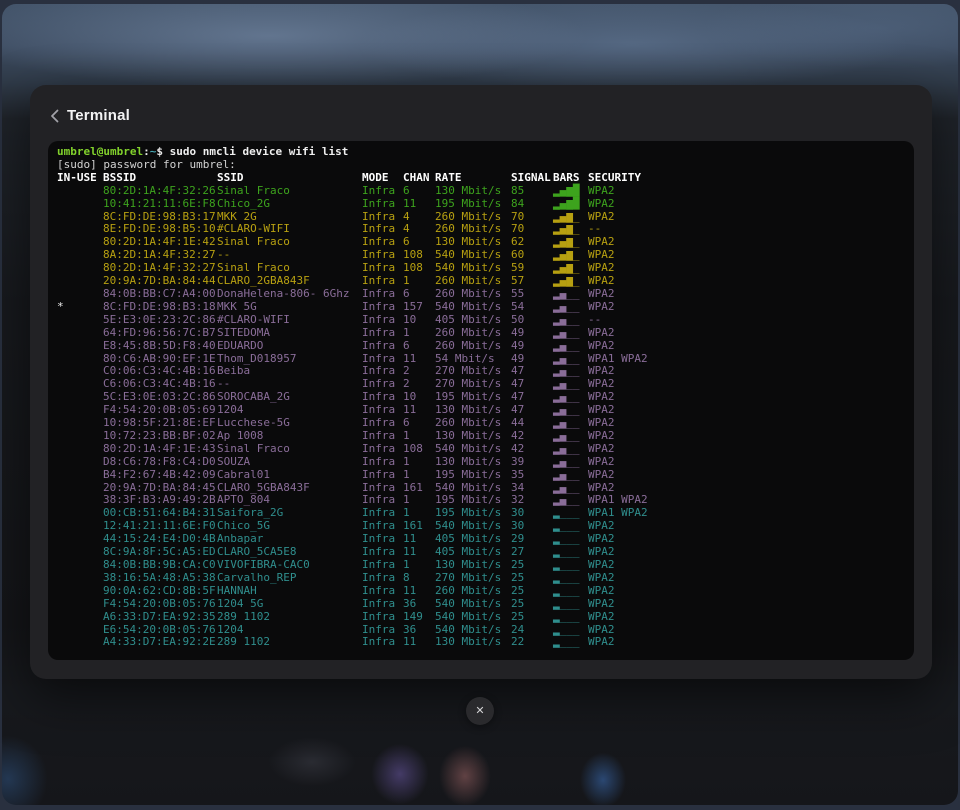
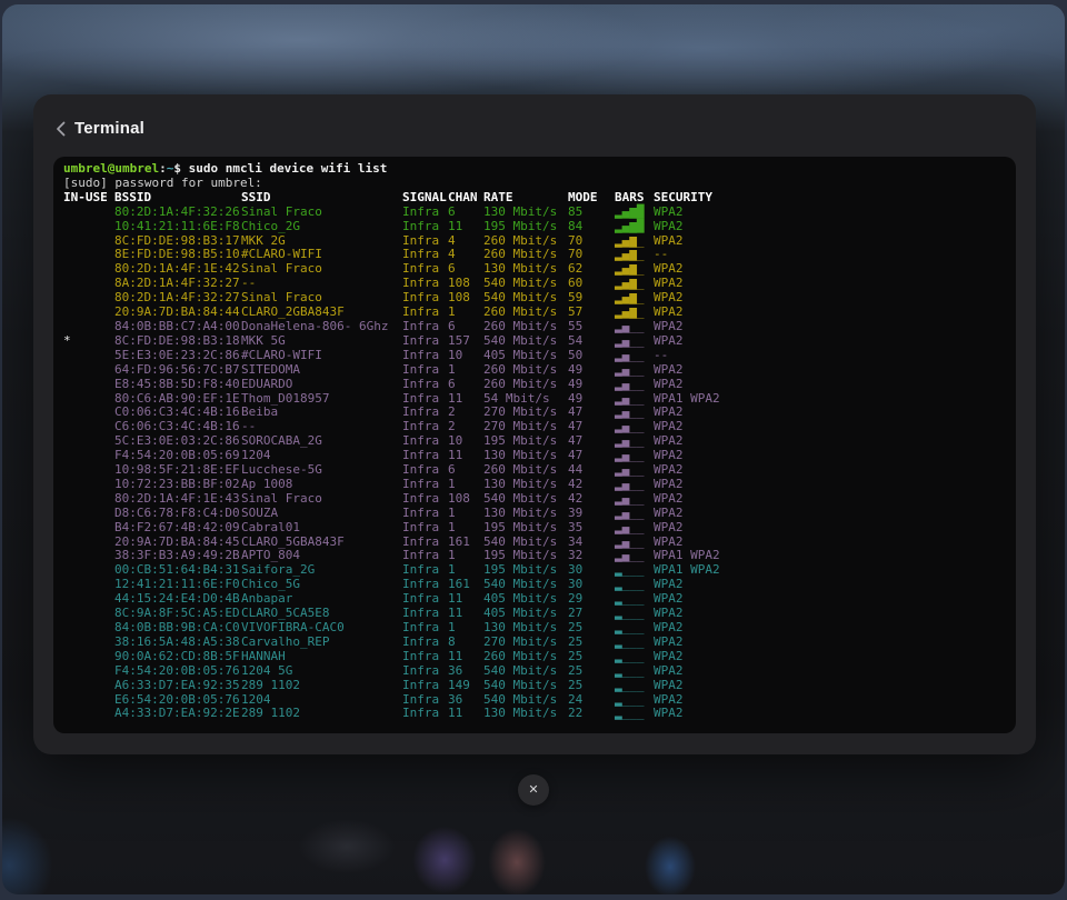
  Terminal
  umbrel@umbrel:~$ sudo nmcli device wifi list
  [sudo] password for umbrel:
  IN-USE
  BSSID
  SSID
- MODE
+ SIGNAL
  CHAN
  RATE
- SIGNAL
+ MODE
  BARS
  SECURITY
  80:2D:1A:4F:32:26
  Sinal Fraco
  Infra
  6
  130 Mbit/s
  85
  ▂▄▆█
  WPA2
  10:41:21:11:6E:F8
  Chico_2G
  Infra
  11
  195 Mbit/s
  84
  ▂▄▆█
  WPA2
  8C:FD:DE:98:B3:17
  MKK 2G
  Infra
  4
  260 Mbit/s
  70
  ▂▄▆_
  WPA2
  8E:FD:DE:98:B5:10
  #CLARO-WIFI
  Infra
  4
  260 Mbit/s
  70
  ▂▄▆_
  --
  80:2D:1A:4F:1E:42
  Sinal Fraco
  Infra
  6
  130 Mbit/s
  62
  ▂▄▆_
  WPA2
  8A:2D:1A:4F:32:27
  --
  Infra
  108
  540 Mbit/s
  60
  ▂▄▆_
  WPA2
  80:2D:1A:4F:32:27
  Sinal Fraco
  Infra
  108
  540 Mbit/s
  59
  ▂▄▆_
  WPA2
  20:9A:7D:BA:84:44
  CLARO_2GBA843F
  Infra
  1
  260 Mbit/s
  57
  ▂▄▆_
  WPA2
  84:0B:BB:C7:A4:00
  DonaHelena-806- 6Ghz
  Infra
  6
  260 Mbit/s
  55
  ▂▄__
  WPA2
  *
  8C:FD:DE:98:B3:18
  MKK 5G
  Infra
  157
  540 Mbit/s
  54
  ▂▄__
  WPA2
  5E:E3:0E:23:2C:86
  #CLARO-WIFI
  Infra
  10
  405 Mbit/s
  50
  ▂▄__
  --
  64:FD:96:56:7C:B7
  SITEDOMA
  Infra
  1
  260 Mbit/s
  49
  ▂▄__
  WPA2
  E8:45:8B:5D:F8:40
  EDUARDO
  Infra
  6
  260 Mbit/s
  49
  ▂▄__
  WPA2
  80:C6:AB:90:EF:1E
  Thom_D018957
  Infra
  11
  54 Mbit/s
  49
  ▂▄__
  WPA1 WPA2
  C0:06:C3:4C:4B:16
  Beiba
  Infra
  2
  270 Mbit/s
  47
  ▂▄__
  WPA2
  C6:06:C3:4C:4B:16
  --
  Infra
  2
  270 Mbit/s
  47
  ▂▄__
  WPA2
  5C:E3:0E:03:2C:86
  SOROCABA_2G
  Infra
  10
  195 Mbit/s
  47
  ▂▄__
  WPA2
  F4:54:20:0B:05:69
  1204
  Infra
  11
  130 Mbit/s
  47
  ▂▄__
  WPA2
  10:98:5F:21:8E:EF
  Lucchese-5G
  Infra
  6
  260 Mbit/s
  44
  ▂▄__
  WPA2
  10:72:23:BB:BF:02
  Ap 1008
  Infra
  1
  130 Mbit/s
  42
  ▂▄__
  WPA2
  80:2D:1A:4F:1E:43
  Sinal Fraco
  Infra
  108
  540 Mbit/s
  42
  ▂▄__
  WPA2
  D8:C6:78:F8:C4:D0
  SOUZA
  Infra
  1
  130 Mbit/s
  39
  ▂▄__
  WPA2
  B4:F2:67:4B:42:09
  Cabral01
  Infra
  1
  195 Mbit/s
  35
  ▂▄__
  WPA2
  20:9A:7D:BA:84:45
  CLARO_5GBA843F
  Infra
  161
  540 Mbit/s
  34
  ▂▄__
  WPA2
  38:3F:B3:A9:49:2B
  APTO_804
  Infra
  1
  195 Mbit/s
  32
  ▂▄__
  WPA1 WPA2
  00:CB:51:64:B4:31
  Saifora_2G
  Infra
  1
  195 Mbit/s
  30
  ▂___
  WPA1 WPA2
  12:41:21:11:6E:F0
  Chico_5G
  Infra
  161
  540 Mbit/s
  30
  ▂___
  WPA2
  44:15:24:E4:D0:4B
  Anbapar
  Infra
  11
  405 Mbit/s
  29
  ▂___
  WPA2
  8C:9A:8F:5C:A5:ED
  CLARO_5CA5E8
  Infra
  11
  405 Mbit/s
  27
  ▂___
  WPA2
  84:0B:BB:9B:CA:C0
  VIVOFIBRA-CAC0
  Infra
  1
  130 Mbit/s
  25
  ▂___
  WPA2
  38:16:5A:48:A5:38
  Carvalho_REP
  Infra
  8
  270 Mbit/s
  25
  ▂___
  WPA2
  90:0A:62:CD:8B:5F
  HANNAH
  Infra
  11
  260 Mbit/s
  25
  ▂___
  WPA2
  F4:54:20:0B:05:76
  1204 5G
  Infra
  36
  540 Mbit/s
  25
  ▂___
  WPA2
  A6:33:D7:EA:92:35
  289 1102
  Infra
  149
  540 Mbit/s
  25
  ▂___
  WPA2
  E6:54:20:0B:05:76
  1204
  Infra
  36
  540 Mbit/s
  24
  ▂___
  WPA2
  A4:33:D7:EA:92:2E
  289 1102
  Infra
  11
  130 Mbit/s
  22
  ▂___
  WPA2
  ✕
